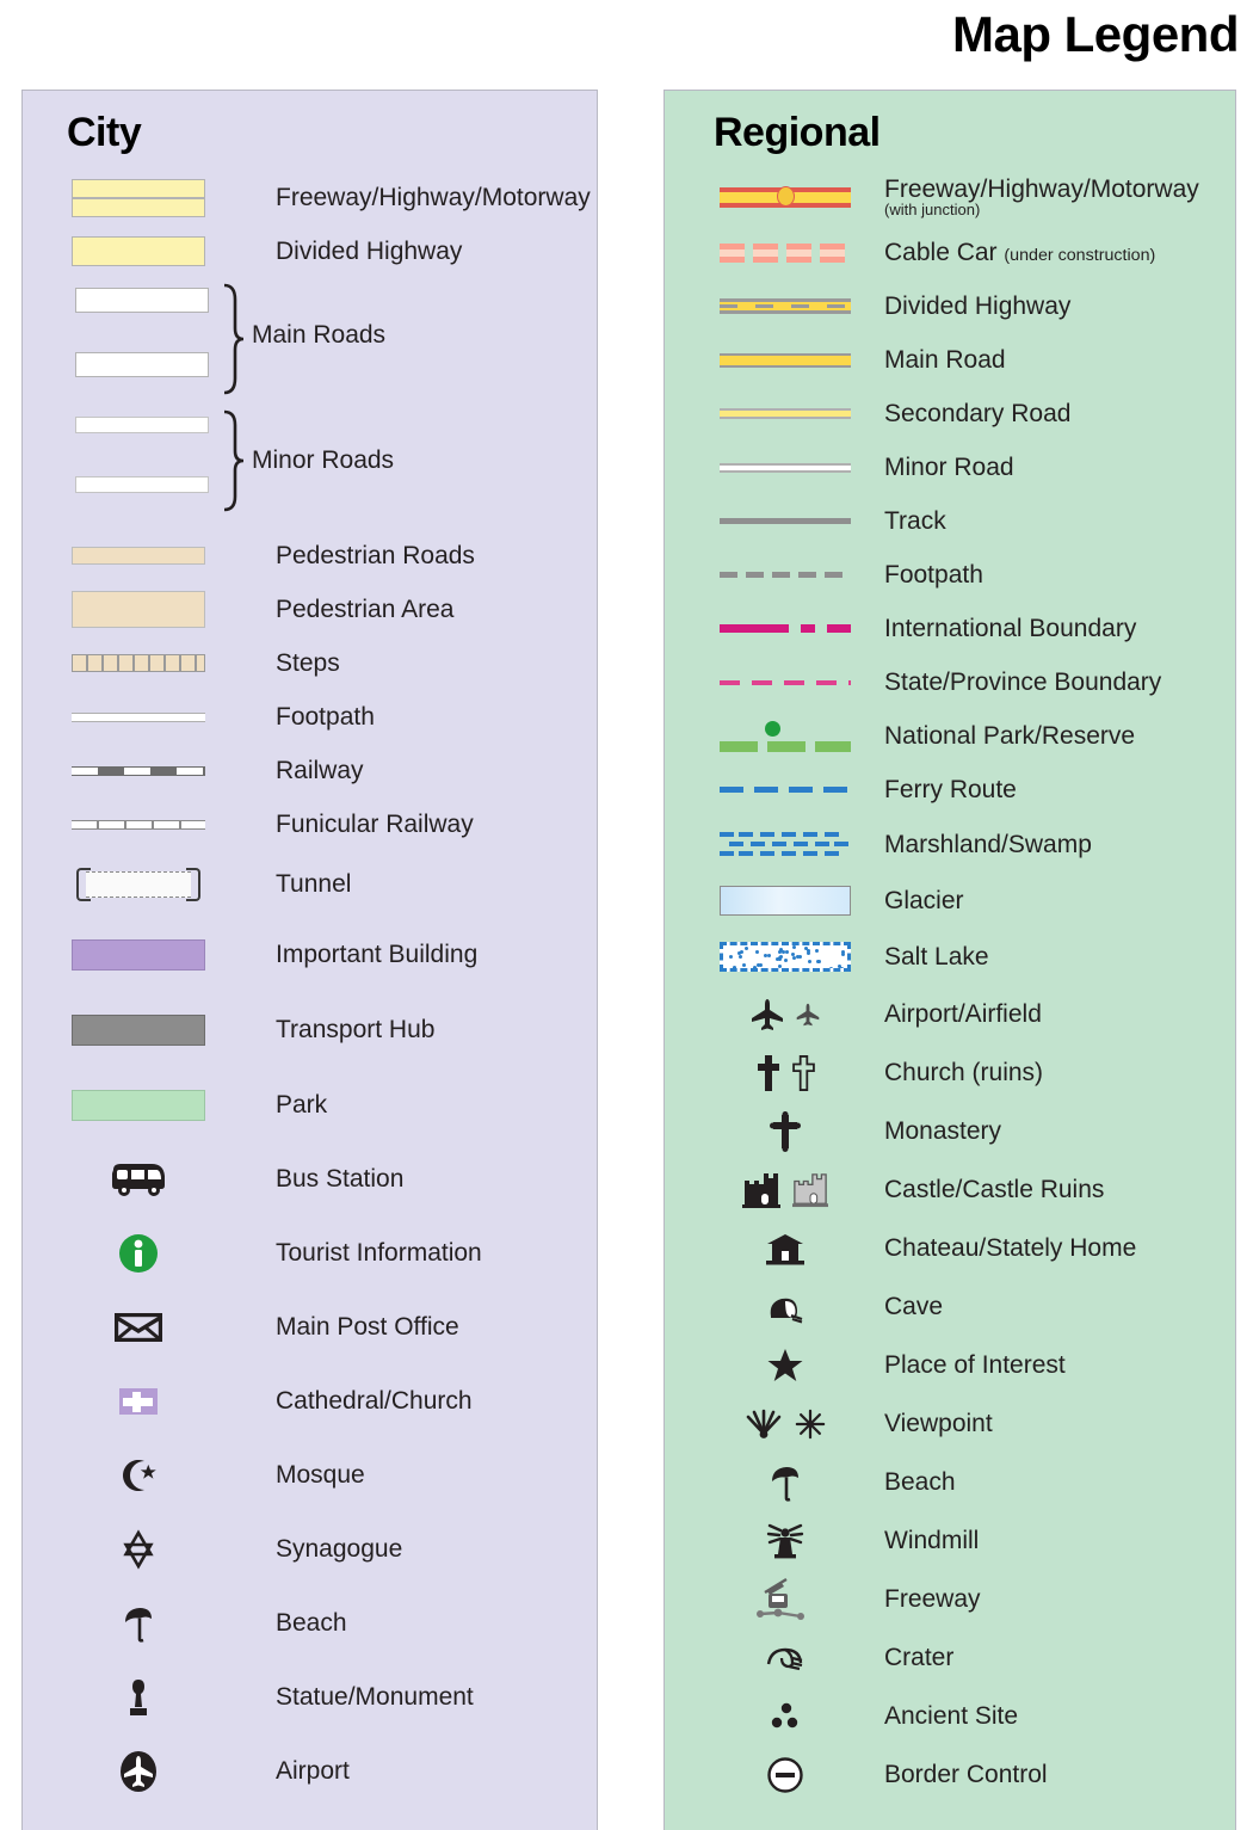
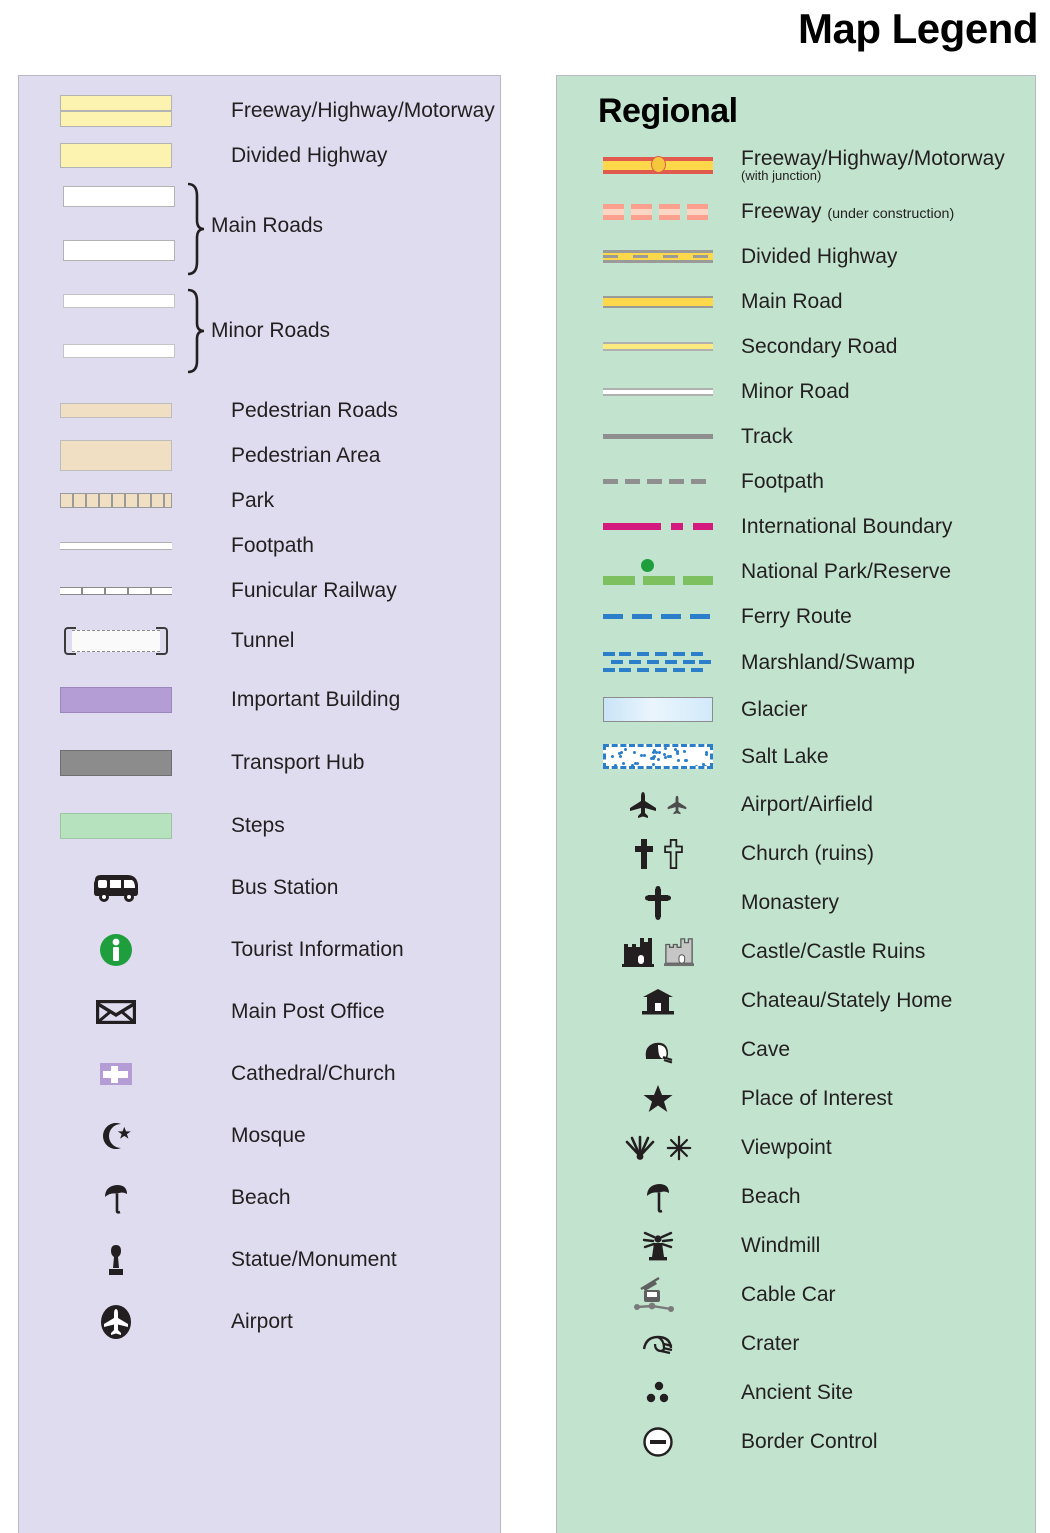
  Map Legend
- City
  Freeway/Highway/Motorway
  Divided Highway
  Main Roads
  Minor Roads
  Pedestrian Roads
  Pedestrian Area
- Steps
+ Park
  Footpath
- Railway
  Funicular Railway
  Tunnel
  Important Building
  Transport Hub
- Park
+ Steps
  Bus Station
  Tourist Information
  Main Post Office
  Cathedral/Church
  Mosque
- Synagogue
  Beach
  Statue/Monument
  Airport
  Regional
  Freeway/Highway/Motorway
  (with junction)
- Cable Car (under construction)
+ Freeway (under construction)
  Divided Highway
  Main Road
  Secondary Road
  Minor Road
  Track
  Footpath
  International Boundary
- State/Province Boundary
  National Park/Reserve
  Ferry Route
  Marshland/Swamp
  Glacier
  Salt Lake
  Airport/Airfield
  Church (ruins)
  Monastery
  Castle/Castle Ruins
  Chateau/Stately Home
  Cave
  Place of Interest
  Viewpoint
  Beach
  Windmill
- Freeway
+ Cable Car
  Crater
  Ancient Site
  Border Control
